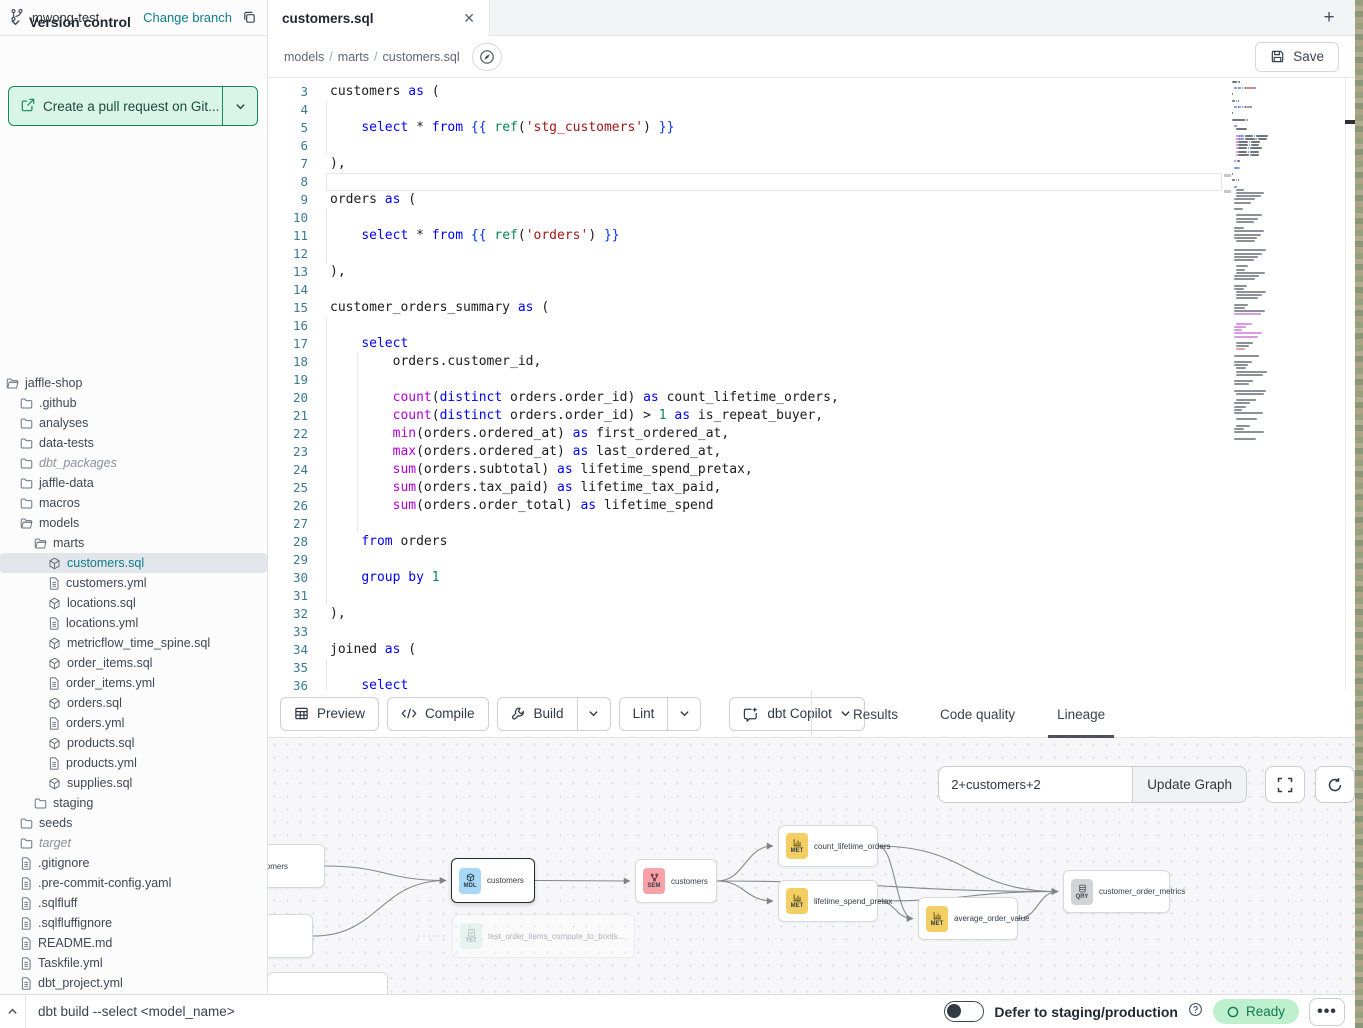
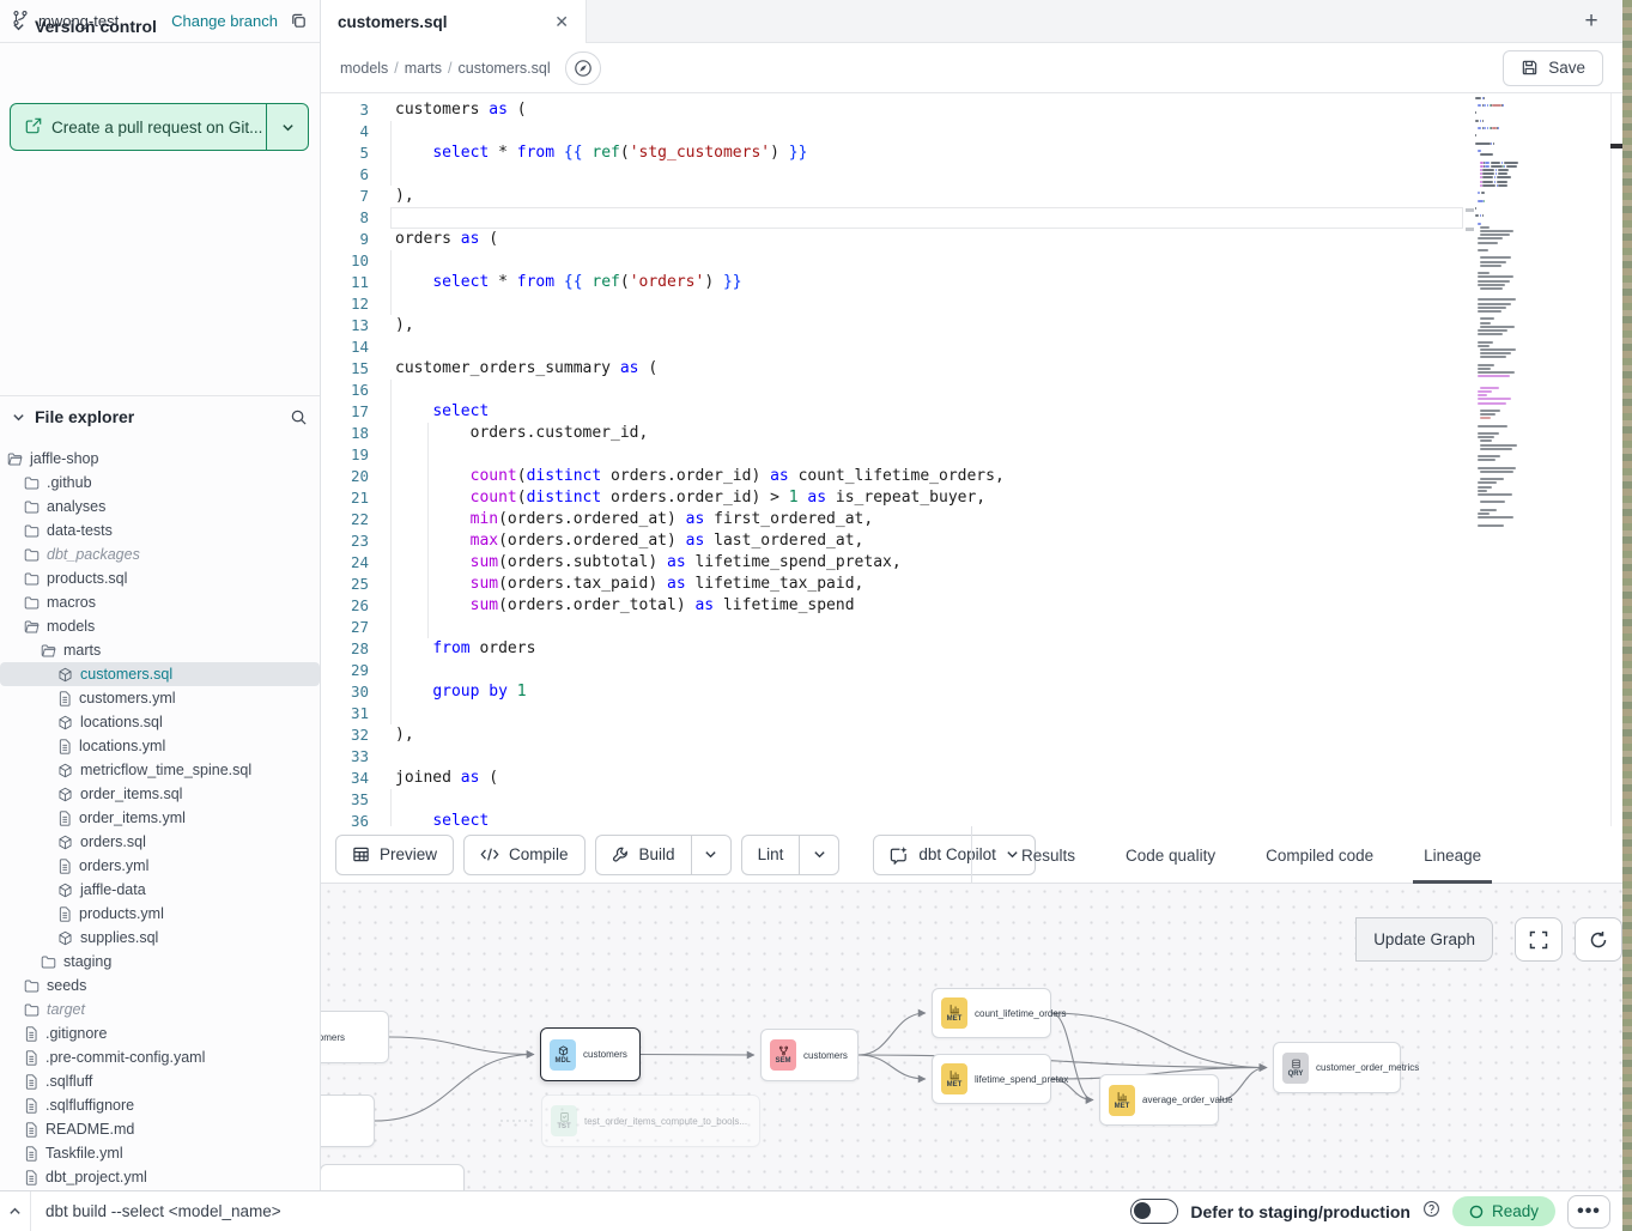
  mwong-test
  Change branch
  Version control
  Create a pull request on Git...
+ File explorer
  jaffle-shop
  .github
  analyses
  data-tests
  dbt_packages
- jaffle-data
+ products.sql
  macros
  models
  marts
  customers.sql
  customers.yml
  locations.sql
  locations.yml
  metricflow_time_spine.sql
  order_items.sql
  order_items.yml
  orders.sql
  orders.yml
- products.sql
+ jaffle-data
  products.yml
  supplies.sql
  staging
  seeds
  target
  .gitignore
  .pre-commit-config.yaml
  .sqlfluff
  .sqlfluffignore
  README.md
  Taskfile.yml
  dbt_project.yml
  customers.sql
  ✕
  +
  models / marts / customers.sql
  Save
  3
  customers as (
  4
  5
  select * from {{ ref('stg_customers') }}
  6
  7
  ),
  8
  9
  orders as (
  10
  11
  select * from {{ ref('orders') }}
  12
  13
  ),
  14
  15
  customer_orders_summary as (
  16
  17
  select
  18
  orders.customer_id,
  19
  20
  count(distinct orders.order_id) as count_lifetime_orders,
  21
  count(distinct orders.order_id) > 1 as is_repeat_buyer,
  22
  min(orders.ordered_at) as first_ordered_at,
  23
  max(orders.ordered_at) as last_ordered_at,
  24
  sum(orders.subtotal) as lifetime_spend_pretax,
  25
  sum(orders.tax_paid) as lifetime_tax_paid,
  26
  sum(orders.order_total) as lifetime_spend
  27
  28
  from orders
  29
  30
  group by 1
  31
  32
  ),
  33
  34
  joined as (
  35
  36
  select
  Preview
  Compile
  Build
  Lint
  dbt Copilot
  Results
  Code quality
+ Compiled code
  Lineage
  customers
  test_order_items_compute_to_bools...
  customers
  count_lifetime_orders
  lifetime_spend_pretax
  average_order_value
  customer_order_metrics
- 2+customers+2
  Update Graph
  dbt build --select <model_name>
  Defer to staging/production
  Ready
  •••
